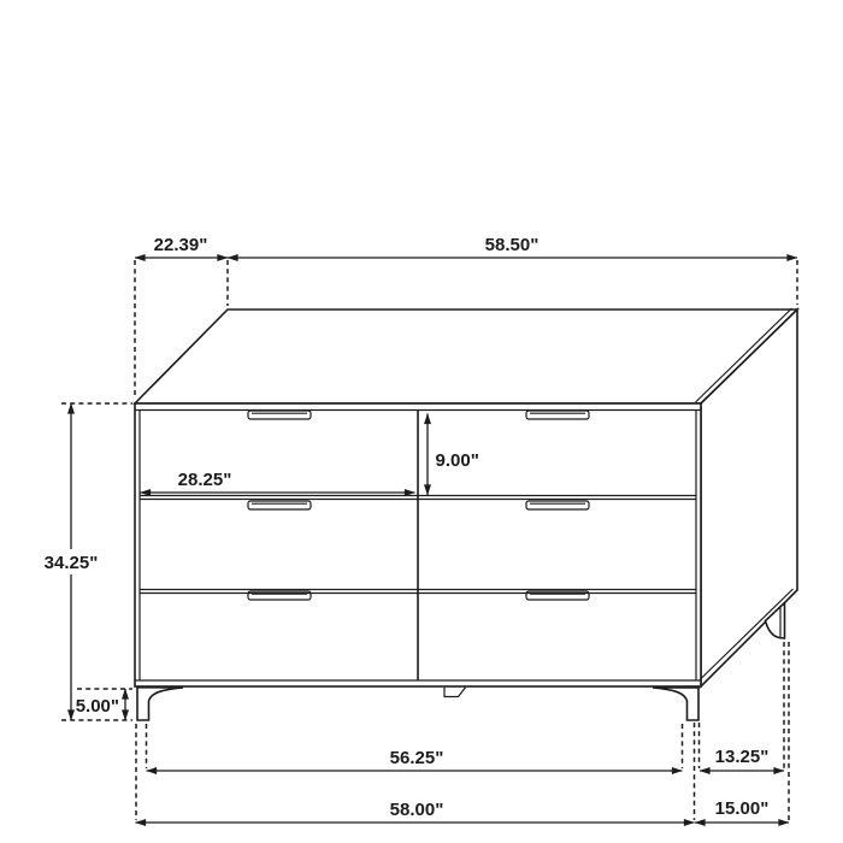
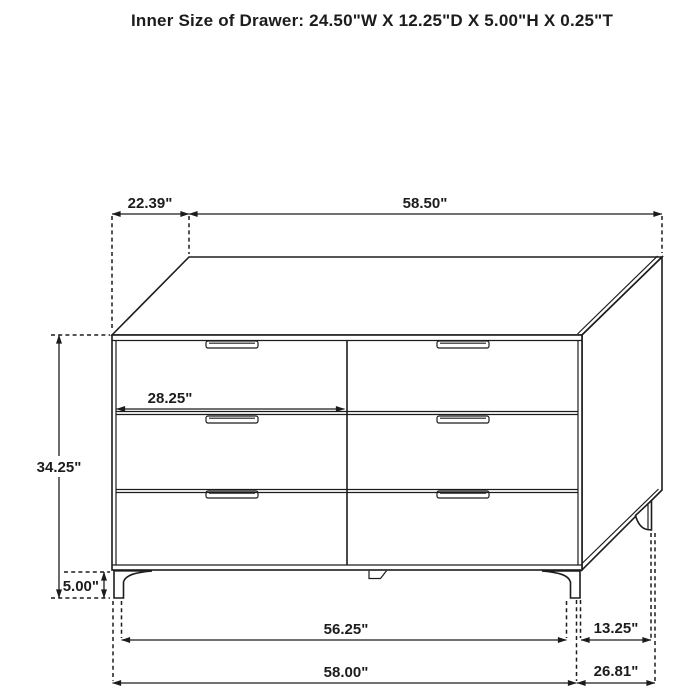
+ Inner Size of Drawer: 24.50"W X 12.25"D X 5.00"H X 0.25"T
  22.39"
  58.50"
  34.25"
  5.00"
  28.25"
- 9.00"
  56.25"
  13.25"
  58.00"
- 15.00"
+ 26.81"
